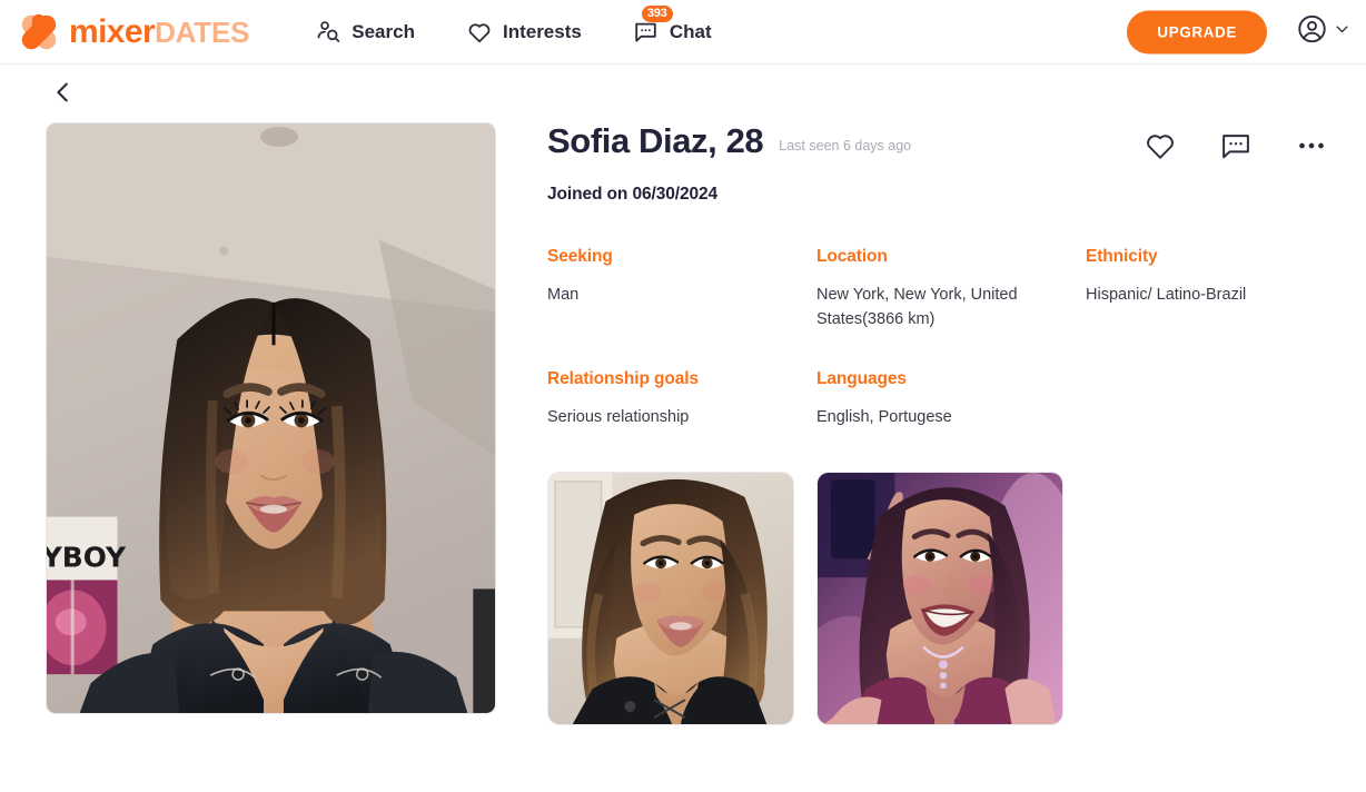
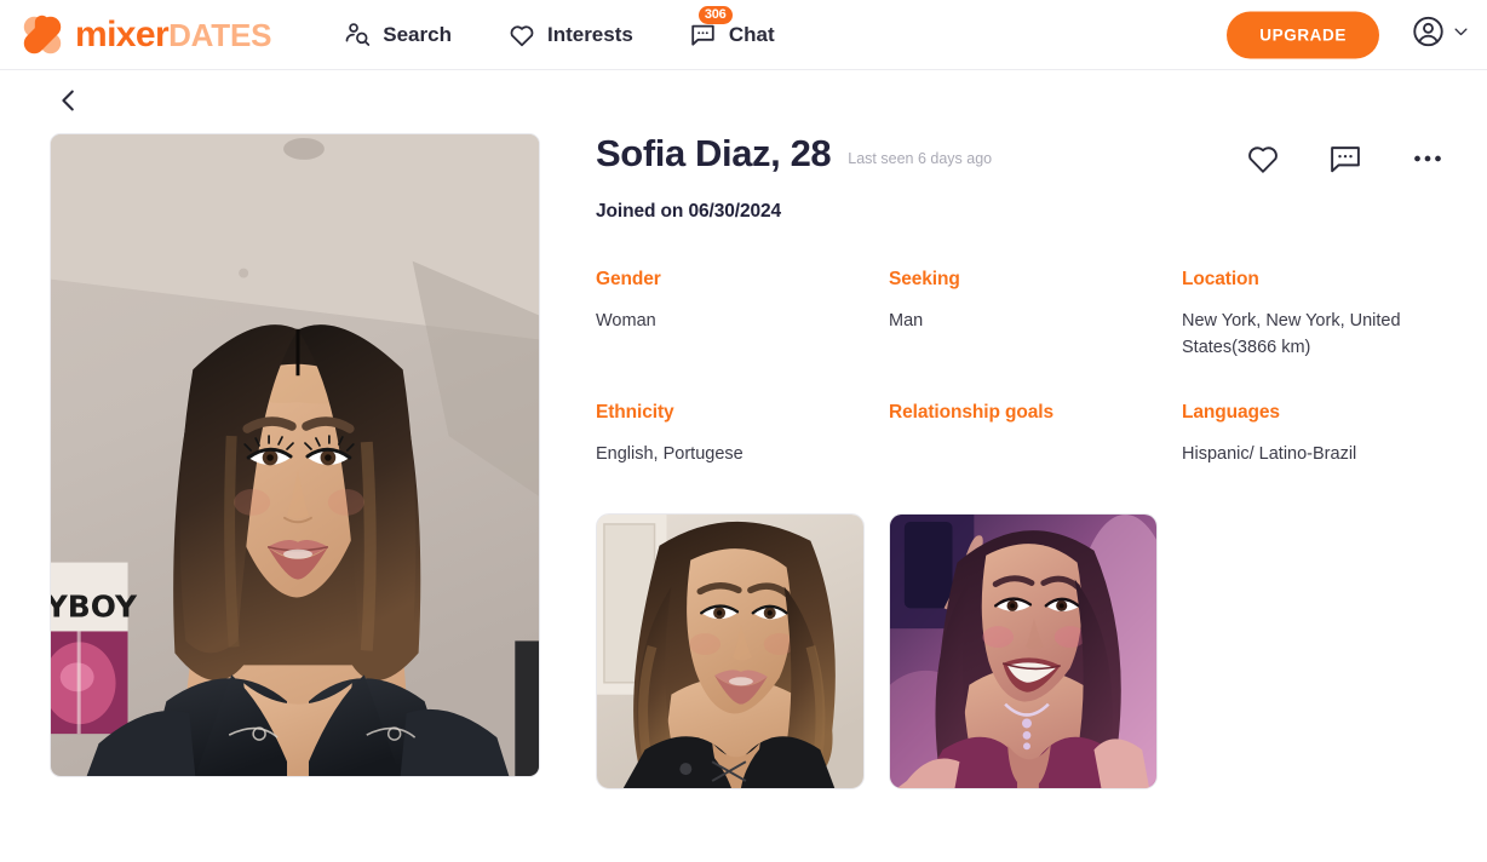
  mixerDATES
  Search
  Interests
- 393
+ 306
  Chat
  UPGRADE
  YBOY
  Sofia Diaz, 28
  Last seen 6 days ago
  Joined on 06/30/2024
+ Gender
+ Woman
  Seeking
  Man
  Location
  New York, New York, United States(3866 km)
  Ethnicity
- Hispanic/ Latino-Brazil
+ English, Portugese
  Relationship goals
- Serious relationship
  Languages
- English, Portugese
+ Hispanic/ Latino-Brazil
